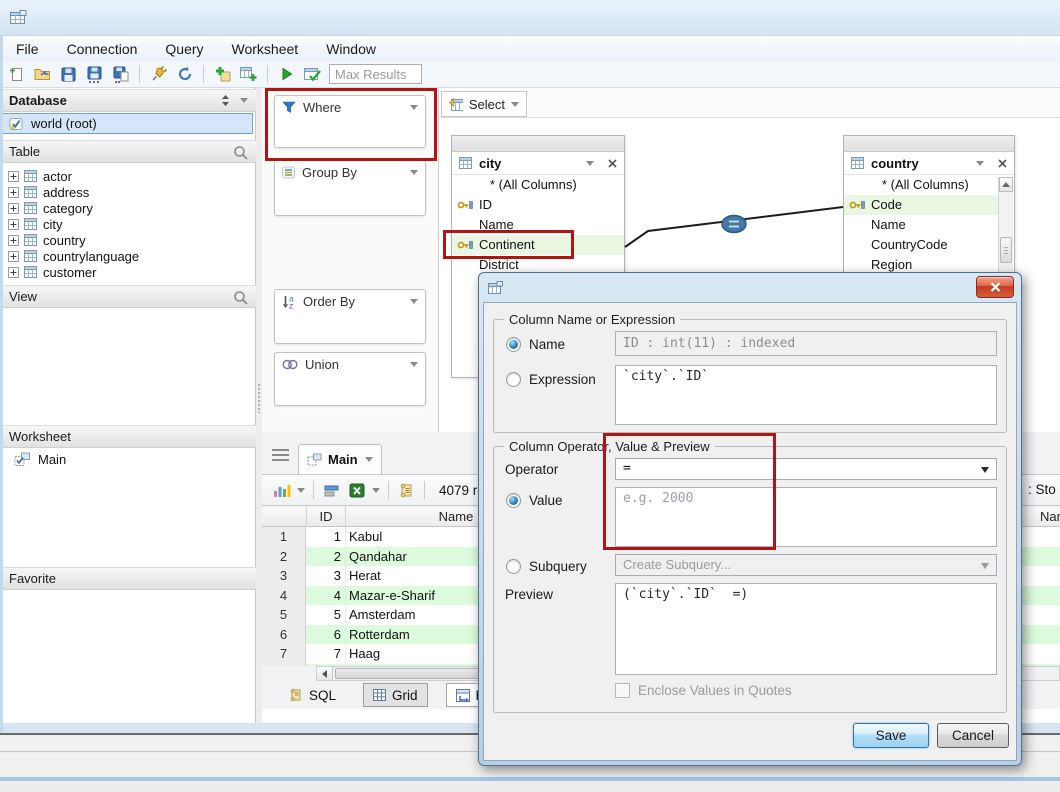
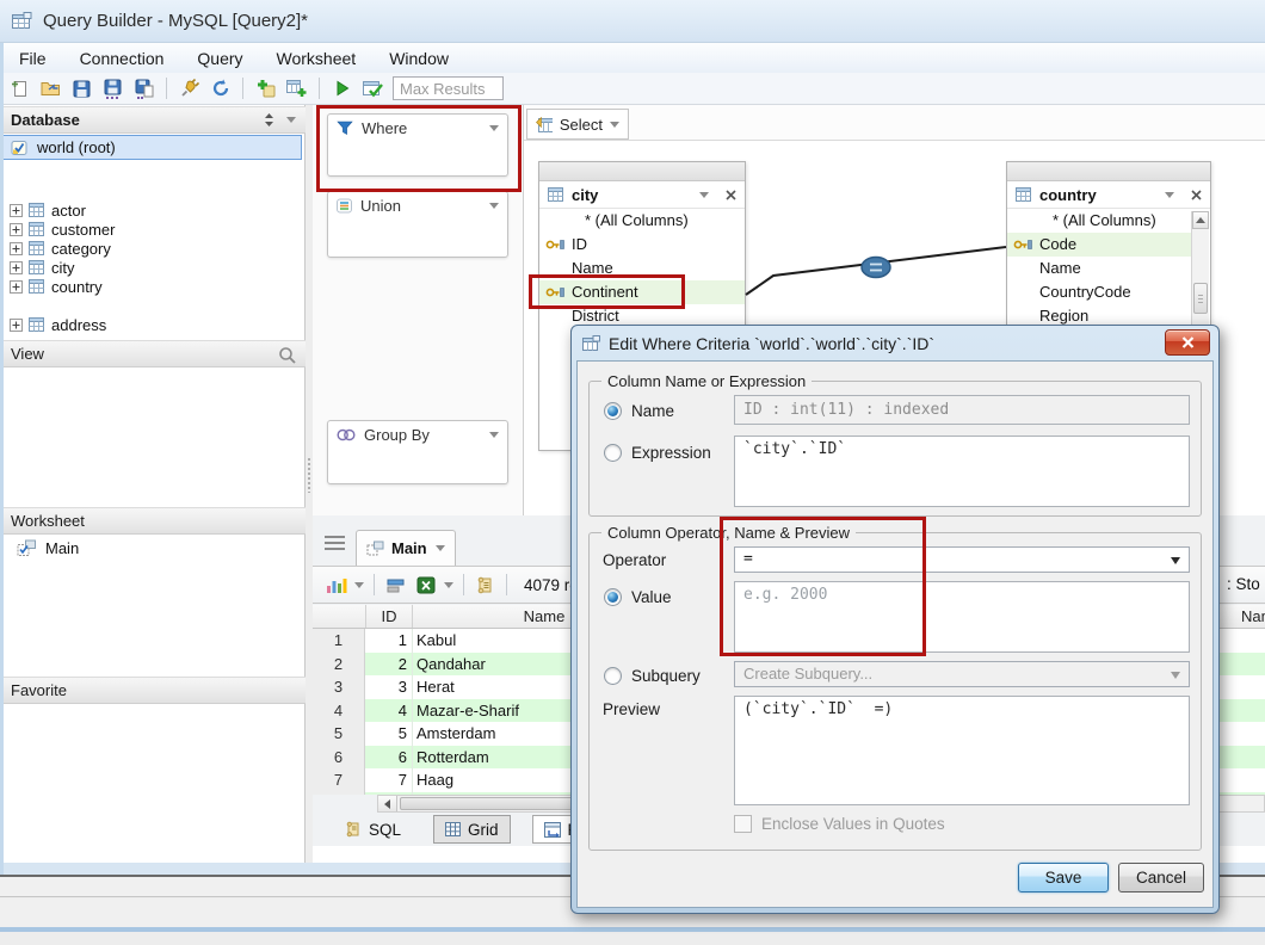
+ Query Builder - MySQL [Query2]*
  File
  Connection
  Query
  Worksheet
  Window
  Max Results
  Database
  world (root)
- Table
  actor
- address
+ customer
  category
  city
  country
- countrylanguage
- customer
+ address
  View
  Worksheet
  Main
  Favorite
  Where
- Group By
+ Union
- a
- z
- Order By
- Union
+ Group By
  Select
  city
  * (All Columns)
  ID
  Name
  Continent
  District
  country
  * (All Columns)
  Code
  Name
  CountryCode
  Region
  Main
  : Sto
  ID
  Name
  1
  1
  Kabul
  2
  2
  Qandahar
  3
  3
  Herat
  4
  4
  Mazar-e-Sharif
  5
  5
  Amsterdam
  6
  6
  Rotterdam
  7
  7
  Haag
  SQL
  Grid
+ Edit Where Criteria `world`.`world`.`city`.`ID`
  Column Name or Expression
  Name
  ID : int(11) : indexed
  Expression
  `city`.`ID`
- Column Operator, Value & Preview
+ Column Operator, Name & Preview
  Operator
  =
  Value
  e.g. 2000
  Subquery
  Create Subquery...
  Preview
  (`city`.`ID` =)
  Enclose Values in Quotes
  Save
  Cancel
